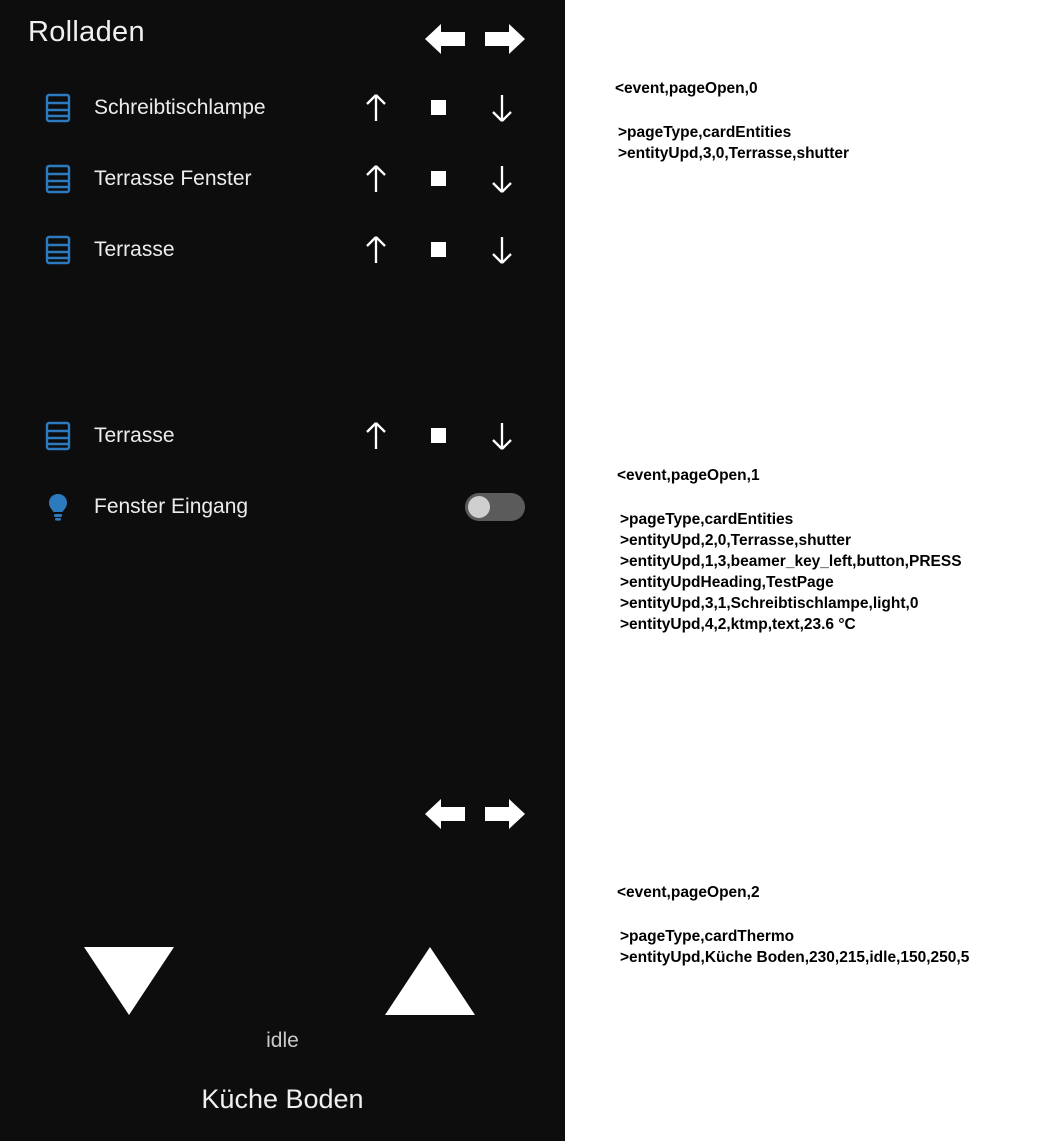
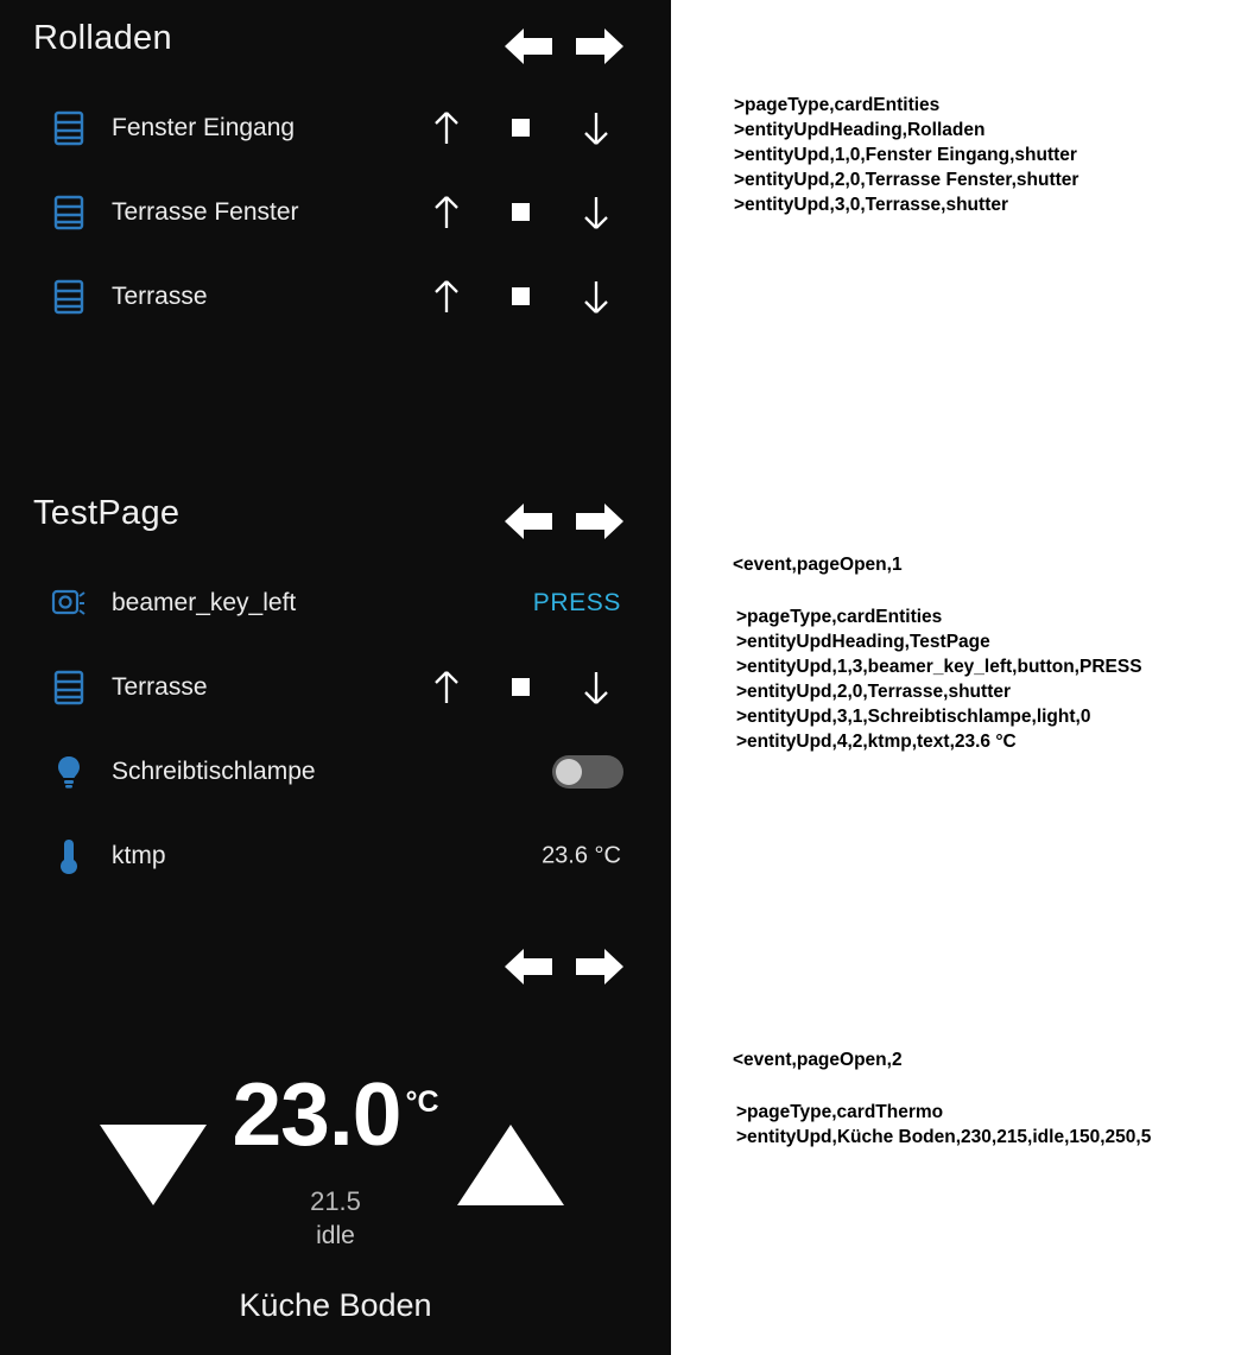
  Rolladen
- Schreibtischlampe
+ Fenster Eingang
  Terrasse Fenster
  Terrasse
+ TestPage
+ beamer_key_left
+ PRESS
  Terrasse
- Fenster Eingang
+ Schreibtischlampe
+ ktmp
+ 23.6 °C
+ 23.0 °C
+ 21.5
  idle
  Küche Boden
- <event,pageOpen,0
  >pageType,cardEntities
+ >entityUpdHeading,Rolladen
+ >entityUpd,1,0,Fenster Eingang,shutter
+ >entityUpd,2,0,Terrasse Fenster,shutter
  >entityUpd,3,0,Terrasse,shutter
  <event,pageOpen,1
  >pageType,cardEntities
- >entityUpd,2,0,Terrasse,shutter
+ >entityUpdHeading,TestPage
  >entityUpd,1,3,beamer_key_left,button,PRESS
- >entityUpdHeading,TestPage
+ >entityUpd,2,0,Terrasse,shutter
  >entityUpd,3,1,Schreibtischlampe,light,0
  >entityUpd,4,2,ktmp,text,23.6 °C
  <event,pageOpen,2
  >pageType,cardThermo
  >entityUpd,Küche Boden,230,215,idle,150,250,5
